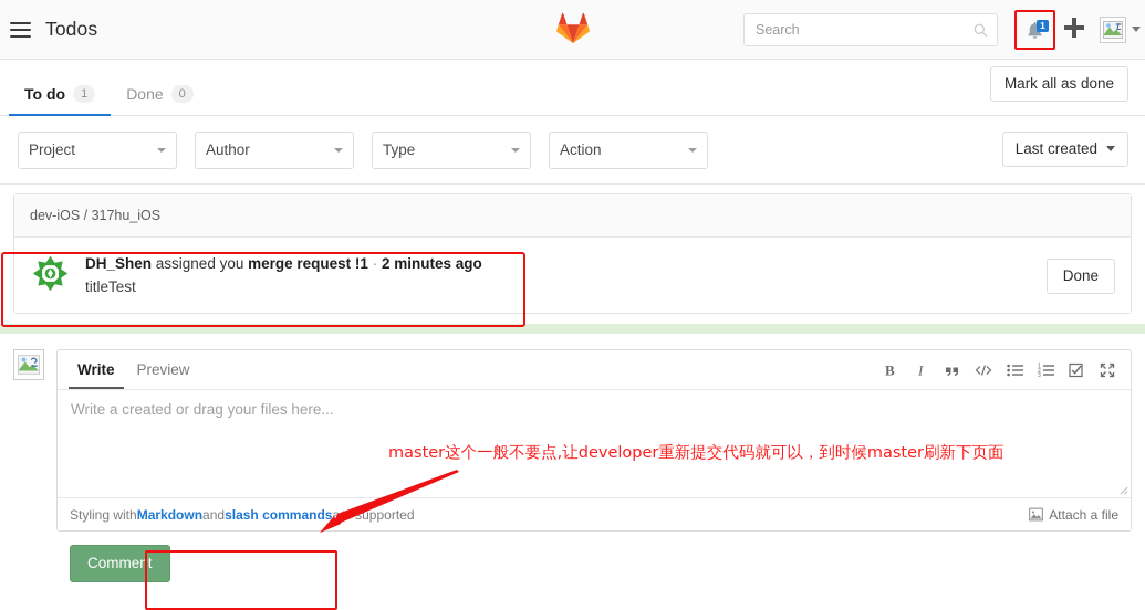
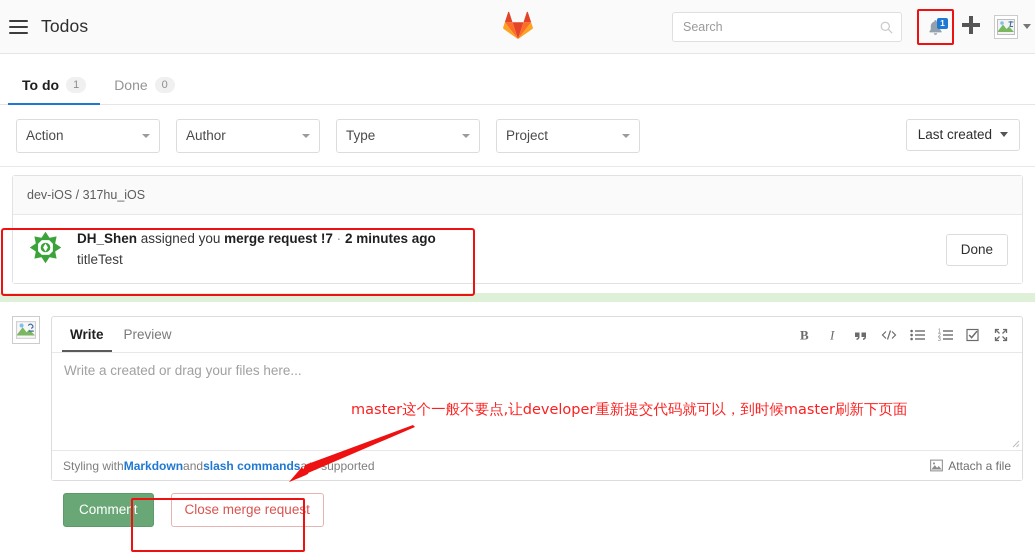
  Todos
  Search
  1
  To do
  1
  Done
  0
- Mark all as done
- Project
+ Action
  Author
  Type
- Action
+ Project
  Last created
  dev-iOS / 317hu_iOS
- DH_Shen assigned you merge request !1 · 2 minutes ago
+ DH_Shen assigned you merge request !7 · 2 minutes ago
  titleTest
  Done
  Write
  Preview
  B
  I
  Write a created or drag your files here...
  Styling with
  Markdown
  and
  slash commands
  aupported
  Attach a file
  Comment
+ Close merge request
  master这个一般不要点,让developer重新提交代码就可以，到时候master刷新下页面
